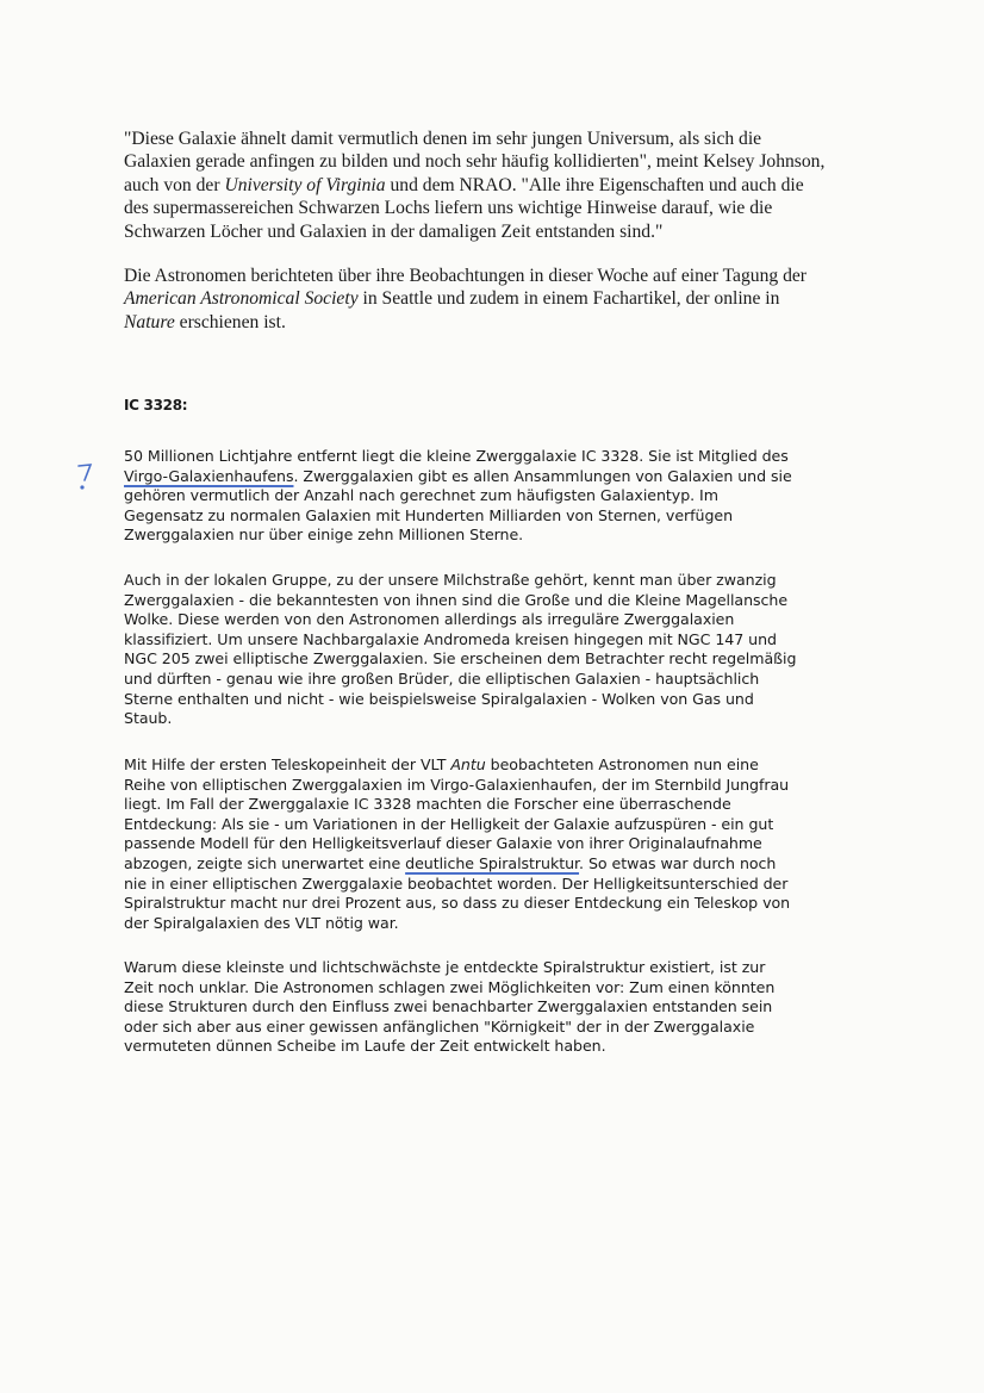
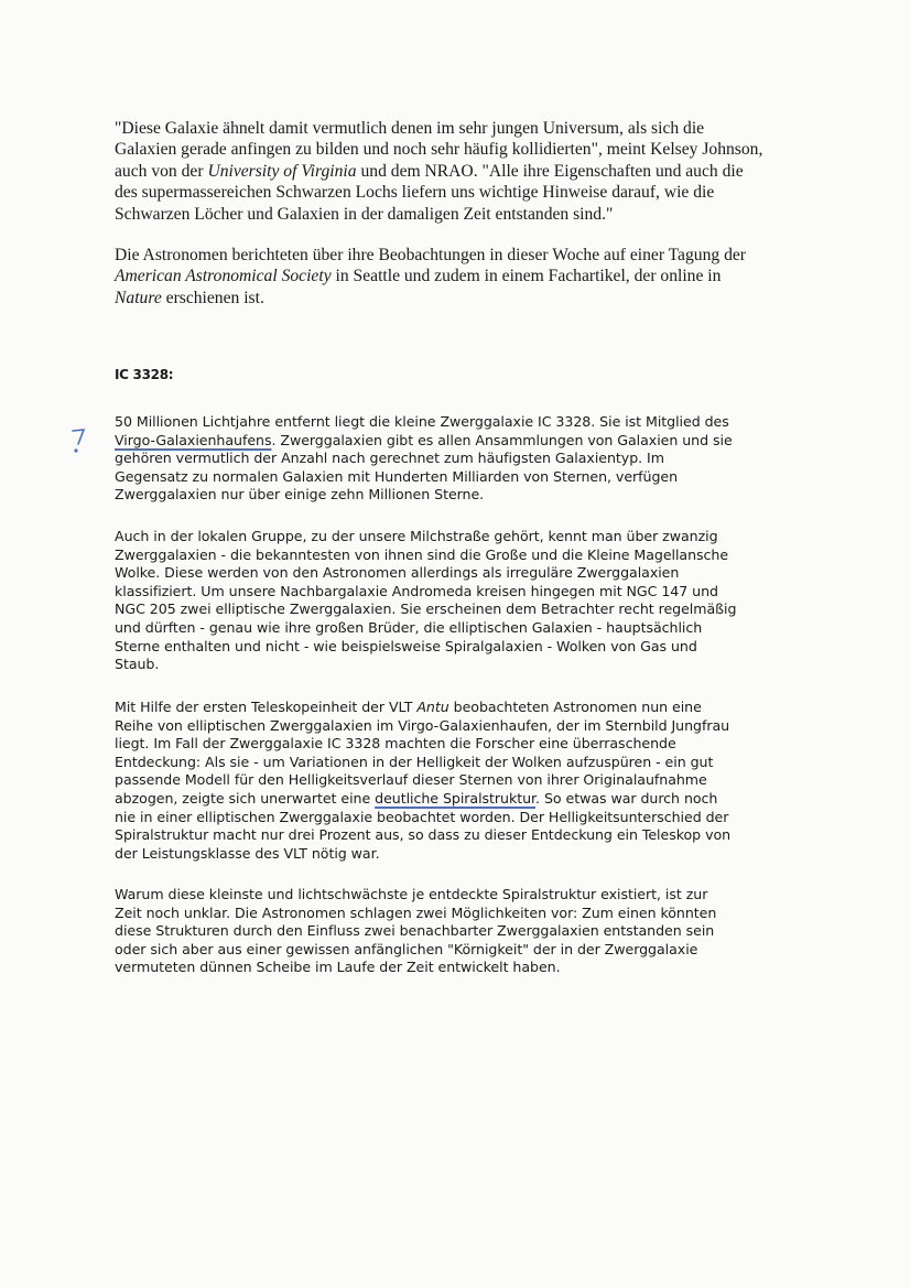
  "Diese Galaxie ähnelt damit vermutlich denen im sehr jungen Universum, als sich die
  Galaxien gerade anfingen zu bilden und noch sehr häufig kollidierten", meint Kelsey Johnson,
  auch von der University of Virginia und dem NRAO. "Alle ihre Eigenschaften und auch die
  des supermassereichen Schwarzen Lochs liefern uns wichtige Hinweise darauf, wie die
  Schwarzen Löcher und Galaxien in der damaligen Zeit entstanden sind."
  Die Astronomen berichteten über ihre Beobachtungen in dieser Woche auf einer Tagung der
  American Astronomical Society in Seattle und zudem in einem Fachartikel, der online in
  Nature erschienen ist.
  IC 3328:
  50 Millionen Lichtjahre entfernt liegt die kleine Zwerggalaxie IC 3328. Sie ist Mitglied des
  Virgo-Galaxienhaufens. Zwerggalaxien gibt es allen Ansammlungen von Galaxien und sie
  gehören vermutlich der Anzahl nach gerechnet zum häufigsten Galaxientyp. Im
  Gegensatz zu normalen Galaxien mit Hunderten Milliarden von Sternen, verfügen
  Zwerggalaxien nur über einige zehn Millionen Sterne.
  Auch in der lokalen Gruppe, zu der unsere Milchstraße gehört, kennt man über zwanzig
  Zwerggalaxien - die bekanntesten von ihnen sind die Große und die Kleine Magellansche
  Wolke. Diese werden von den Astronomen allerdings als irreguläre Zwerggalaxien
  klassifiziert. Um unsere Nachbargalaxie Andromeda kreisen hingegen mit NGC 147 und
  NGC 205 zwei elliptische Zwerggalaxien. Sie erscheinen dem Betrachter recht regelmäßig
  und dürften - genau wie ihre großen Brüder, die elliptischen Galaxien - hauptsächlich
  Sterne enthalten und nicht - wie beispielsweise Spiralgalaxien - Wolken von Gas und
  Staub.
  Mit Hilfe der ersten Teleskopeinheit der VLT Antu beobachteten Astronomen nun eine
  Reihe von elliptischen Zwerggalaxien im Virgo-Galaxienhaufen, der im Sternbild Jungfrau
  liegt. Im Fall der Zwerggalaxie IC 3328 machten die Forscher eine überraschende
- Entdeckung: Als sie - um Variationen in der Helligkeit der Galaxie aufzuspüren - ein gut
+ Entdeckung: Als sie - um Variationen in der Helligkeit der Wolken aufzuspüren - ein gut
- passende Modell für den Helligkeitsverlauf dieser Galaxie von ihrer Originalaufnahme
+ passende Modell für den Helligkeitsverlauf dieser Sternen von ihrer Originalaufnahme
  abzogen, zeigte sich unerwartet eine deutliche Spiralstruktur. So etwas war durch noch
  nie in einer elliptischen Zwerggalaxie beobachtet worden. Der Helligkeitsunterschied der
  Spiralstruktur macht nur drei Prozent aus, so dass zu dieser Entdeckung ein Teleskop von
- der Spiralgalaxien des VLT nötig war.
+ der Leistungsklasse des VLT nötig war.
  Warum diese kleinste und lichtschwächste je entdeckte Spiralstruktur existiert, ist zur
  Zeit noch unklar. Die Astronomen schlagen zwei Möglichkeiten vor: Zum einen könnten
  diese Strukturen durch den Einfluss zwei benachbarter Zwerggalaxien entstanden sein
  oder sich aber aus einer gewissen anfänglichen "Körnigkeit" der in der Zwerggalaxie
  vermuteten dünnen Scheibe im Laufe der Zeit entwickelt haben.
